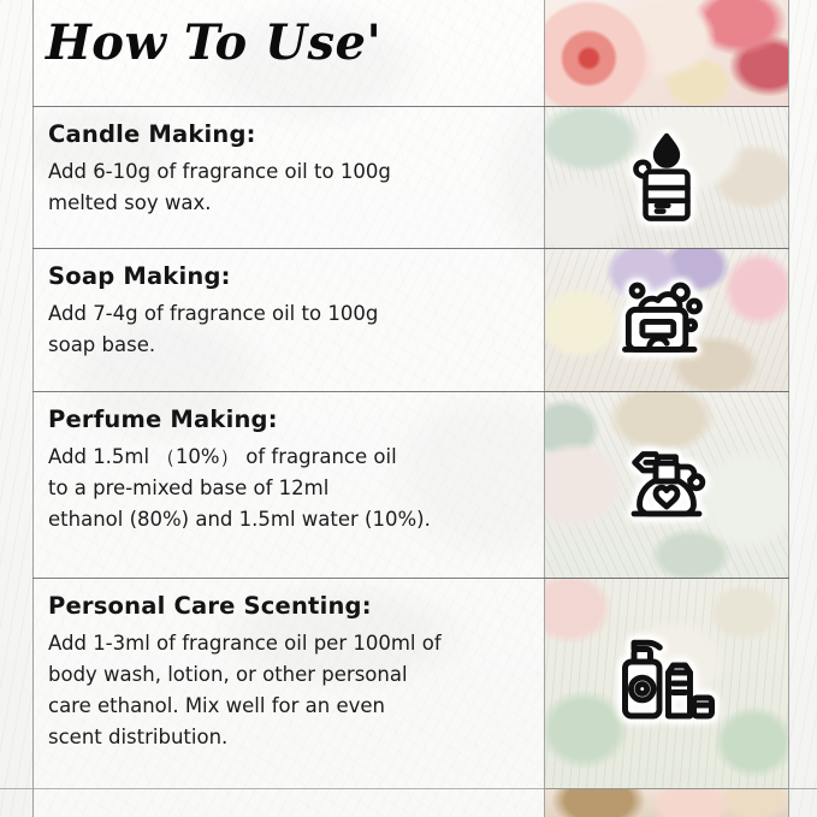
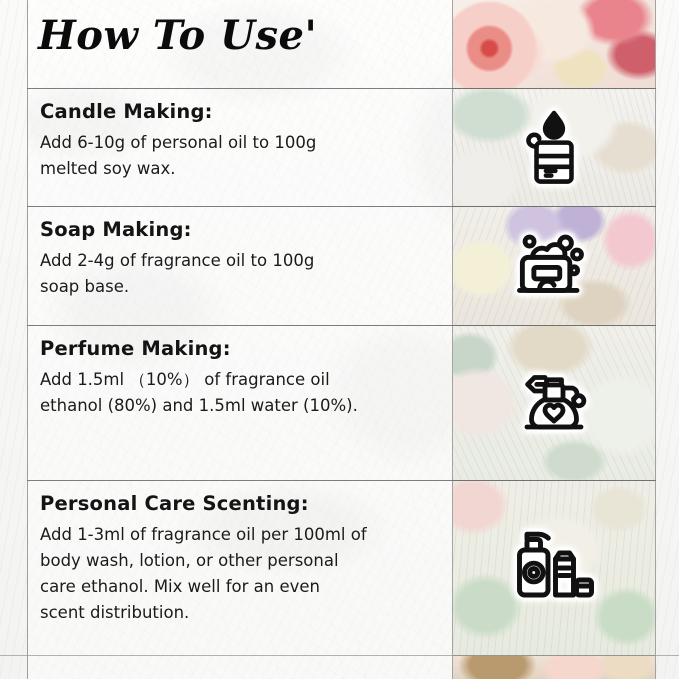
  How To Use'
  Candle Making:
- Add 6-10g of fragrance oil to 100g
+ Add 6-10g of personal oil to 100g
  melted soy wax.
  Soap Making:
- Add 7-4g of fragrance oil to 100g
+ Add 2-4g of fragrance oil to 100g
  soap base.
  Perfume Making:
  Add 1.5ml （10%） of fragrance oil
- to a pre-mixed base of 12ml
  ethanol (80%) and 1.5ml water (10%).
  Personal Care Scenting:
  Add 1-3ml of fragrance oil per 100ml of
  body wash, lotion, or other personal
  care ethanol. Mix well for an even
  scent distribution.
